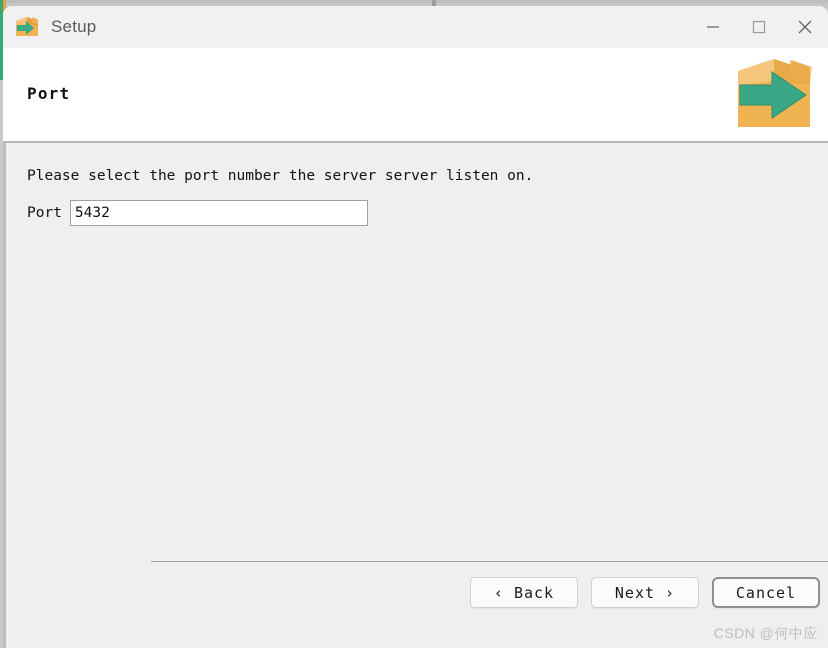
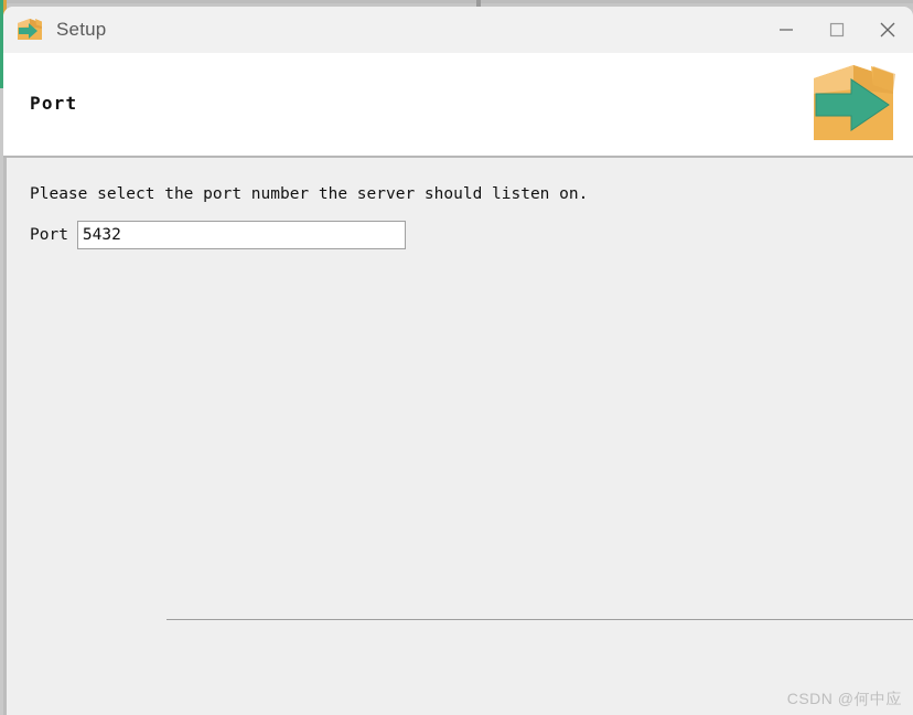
  Setup
  Port
- Please select the port number the server server listen on.
+ Please select the port number the server should listen on.
  Port
  5432
- ‹ Back
- Next ›
- Cancel
  CSDN @何中应
